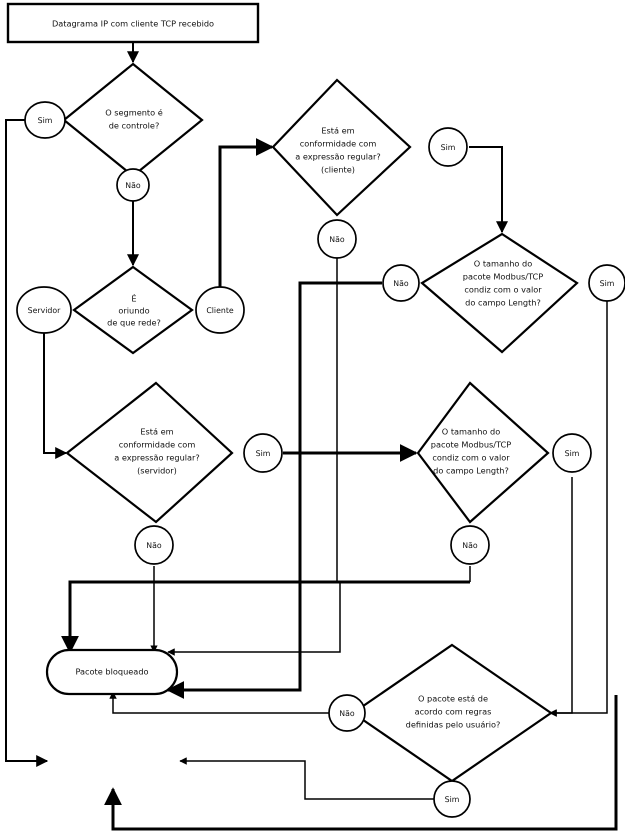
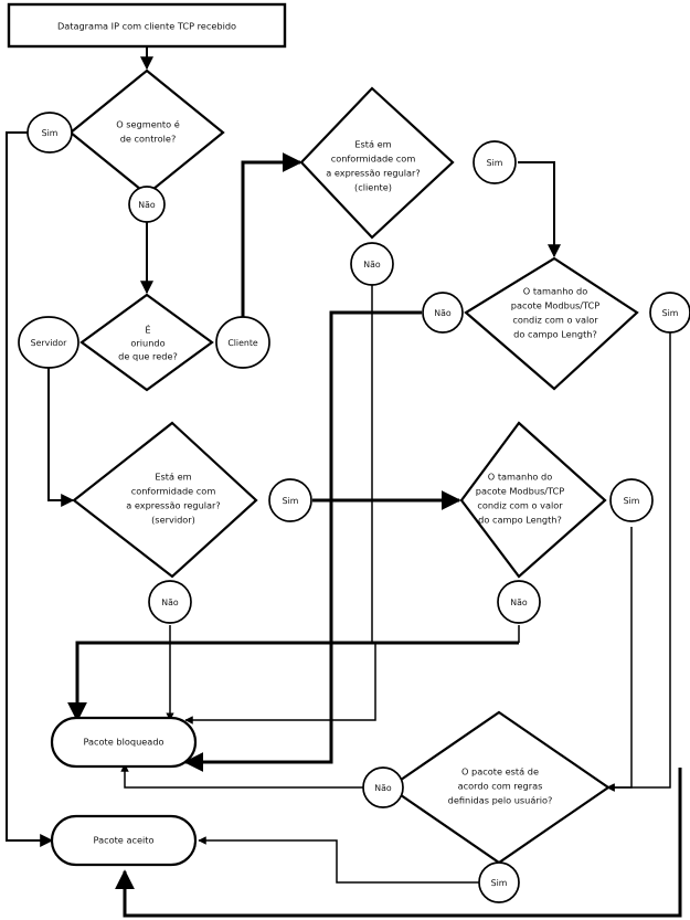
  Datagrama IP com cliente TCP recebido
  O segmento é
  de controle?
  Sim
  Não
  É
  oriundo
  de que rede?
  Servidor
  Cliente
  Está em
  conformidade com
  a expressão regular?
  (cliente)
  Sim
  Não
  O tamanho do
  pacote Modbus/TCP
  condiz com o valor
  do campo Length?
  Não
  Sim
  Está em
  conformidade com
  a expressão regular?
  (servidor)
  Sim
  Não
  O tamanho do
  pacote Modbus/TCP
  condiz com o valor
  do campo Length?
  Sim
  Não
  O pacote está de
  acordo com regras
  definidas pelo usuário?
  Não
  Sim
  Pacote bloqueado
+ Pacote aceito
